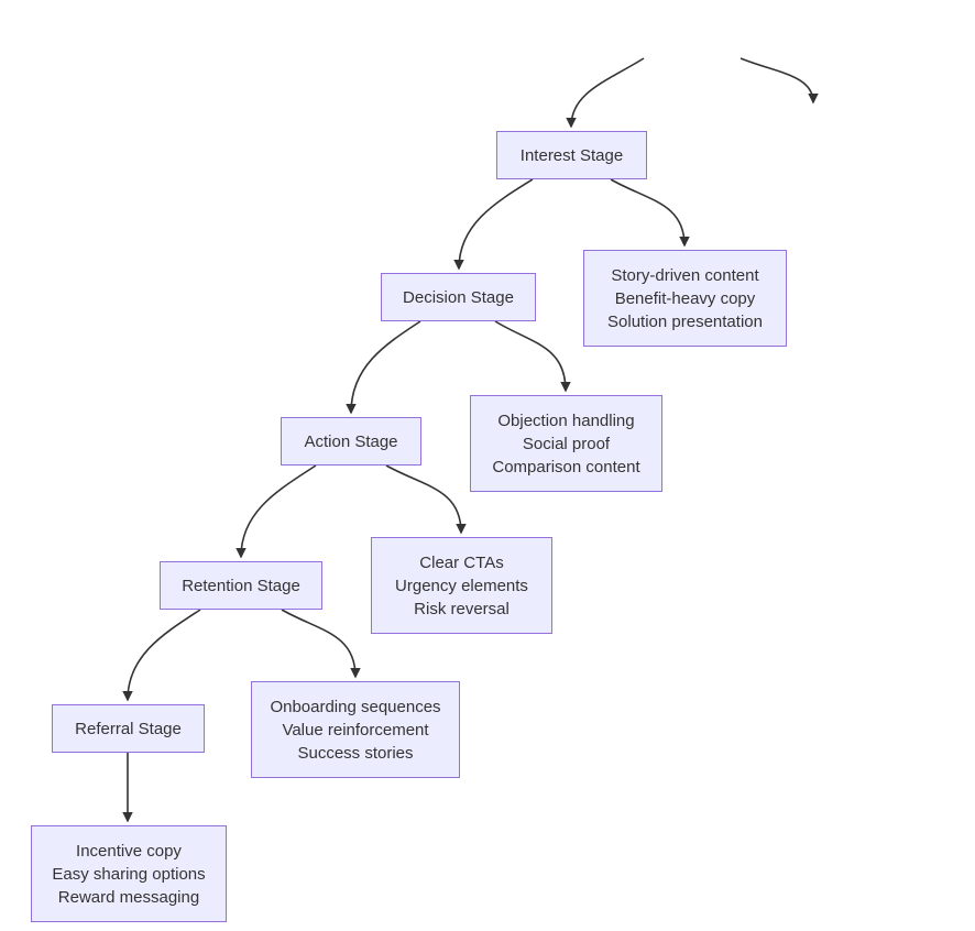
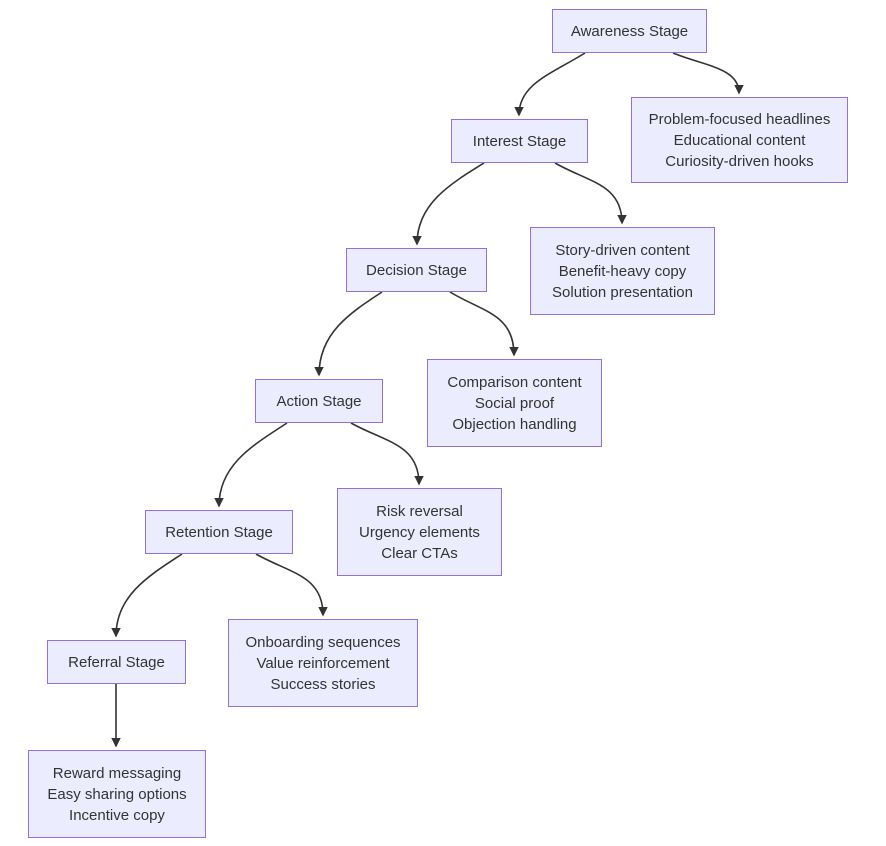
+ Awareness Stage
  Interest Stage
  Decision Stage
  Action Stage
  Retention Stage
  Referral Stage
+ Problem-focused headlines
+ Educational content
+ Curiosity-driven hooks
  Story-driven content
  Benefit-heavy copy
  Solution presentation
- Objection handling
+ Comparison content
  Social proof
- Comparison content
+ Objection handling
- Clear CTAs
+ Risk reversal
  Urgency elements
- Risk reversal
+ Clear CTAs
  Onboarding sequences
  Value reinforcement
  Success stories
- Incentive copy
+ Reward messaging
  Easy sharing options
- Reward messaging
+ Incentive copy
